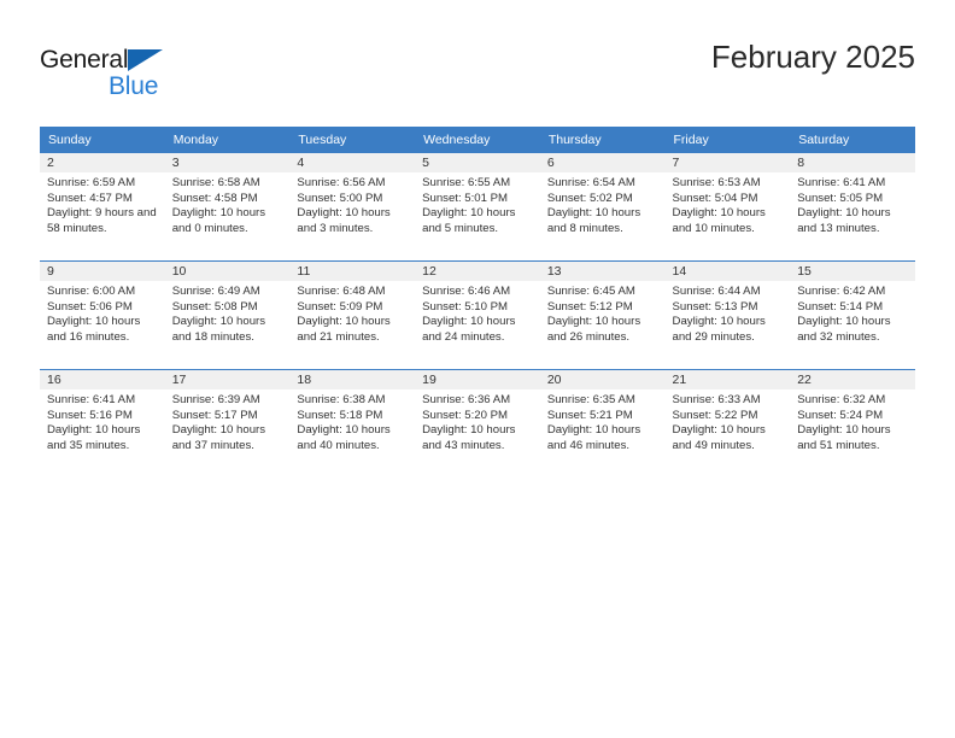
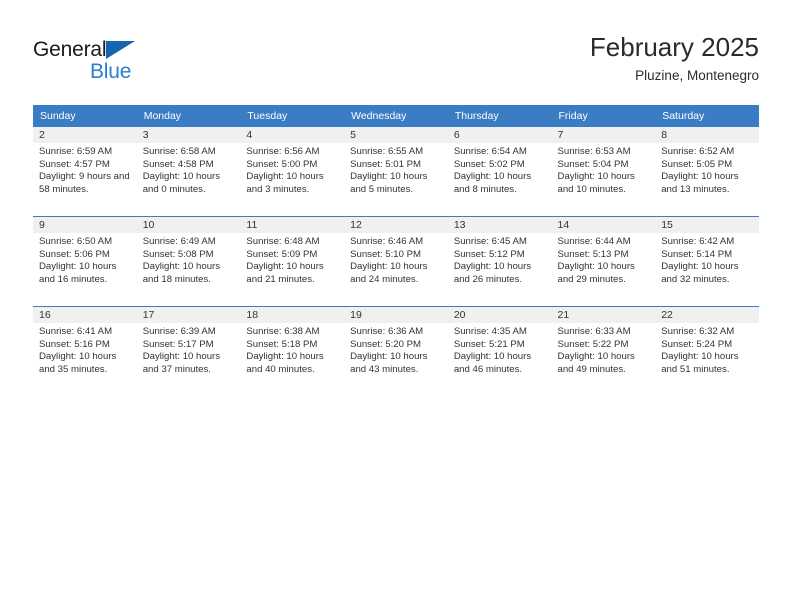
  General
  Blue
  February 2025
+ Pluzine, Montenegro
  Sunday	Monday	Tuesday	Wednesday	Thursday	Friday	Saturday
- 2Sunrise: 6:59 AMSunset: 4:57 PMDaylight: 9 hours and 58 minutes.	3Sunrise: 6:58 AMSunset: 4:58 PMDaylight: 10 hours and 0 minutes.	4Sunrise: 6:56 AMSunset: 5:00 PMDaylight: 10 hours and 3 minutes.	5Sunrise: 6:55 AMSunset: 5:01 PMDaylight: 10 hours and 5 minutes.	6Sunrise: 6:54 AMSunset: 5:02 PMDaylight: 10 hours and 8 minutes.	7Sunrise: 6:53 AMSunset: 5:04 PMDaylight: 10 hours and 10 minutes.	8Sunrise: 6:41 AMSunset: 5:05 PMDaylight: 10 hours and 13 minutes.
+ 2Sunrise: 6:59 AMSunset: 4:57 PMDaylight: 9 hours and 58 minutes.	3Sunrise: 6:58 AMSunset: 4:58 PMDaylight: 10 hours and 0 minutes.	4Sunrise: 6:56 AMSunset: 5:00 PMDaylight: 10 hours and 3 minutes.	5Sunrise: 6:55 AMSunset: 5:01 PMDaylight: 10 hours and 5 minutes.	6Sunrise: 6:54 AMSunset: 5:02 PMDaylight: 10 hours and 8 minutes.	7Sunrise: 6:53 AMSunset: 5:04 PMDaylight: 10 hours and 10 minutes.	8Sunrise: 6:52 AMSunset: 5:05 PMDaylight: 10 hours and 13 minutes.
- 9Sunrise: 6:00 AMSunset: 5:06 PMDaylight: 10 hours and 16 minutes.	10Sunrise: 6:49 AMSunset: 5:08 PMDaylight: 10 hours and 18 minutes.	11Sunrise: 6:48 AMSunset: 5:09 PMDaylight: 10 hours and 21 minutes.	12Sunrise: 6:46 AMSunset: 5:10 PMDaylight: 10 hours and 24 minutes.	13Sunrise: 6:45 AMSunset: 5:12 PMDaylight: 10 hours and 26 minutes.	14Sunrise: 6:44 AMSunset: 5:13 PMDaylight: 10 hours and 29 minutes.	15Sunrise: 6:42 AMSunset: 5:14 PMDaylight: 10 hours and 32 minutes.
+ 9Sunrise: 6:50 AMSunset: 5:06 PMDaylight: 10 hours and 16 minutes.	10Sunrise: 6:49 AMSunset: 5:08 PMDaylight: 10 hours and 18 minutes.	11Sunrise: 6:48 AMSunset: 5:09 PMDaylight: 10 hours and 21 minutes.	12Sunrise: 6:46 AMSunset: 5:10 PMDaylight: 10 hours and 24 minutes.	13Sunrise: 6:45 AMSunset: 5:12 PMDaylight: 10 hours and 26 minutes.	14Sunrise: 6:44 AMSunset: 5:13 PMDaylight: 10 hours and 29 minutes.	15Sunrise: 6:42 AMSunset: 5:14 PMDaylight: 10 hours and 32 minutes.
- 16Sunrise: 6:41 AMSunset: 5:16 PMDaylight: 10 hours and 35 minutes.	17Sunrise: 6:39 AMSunset: 5:17 PMDaylight: 10 hours and 37 minutes.	18Sunrise: 6:38 AMSunset: 5:18 PMDaylight: 10 hours and 40 minutes.	19Sunrise: 6:36 AMSunset: 5:20 PMDaylight: 10 hours and 43 minutes.	20Sunrise: 6:35 AMSunset: 5:21 PMDaylight: 10 hours and 46 minutes.	21Sunrise: 6:33 AMSunset: 5:22 PMDaylight: 10 hours and 49 minutes.	22Sunrise: 6:32 AMSunset: 5:24 PMDaylight: 10 hours and 51 minutes.
+ 16Sunrise: 6:41 AMSunset: 5:16 PMDaylight: 10 hours and 35 minutes.	17Sunrise: 6:39 AMSunset: 5:17 PMDaylight: 10 hours and 37 minutes.	18Sunrise: 6:38 AMSunset: 5:18 PMDaylight: 10 hours and 40 minutes.	19Sunrise: 6:36 AMSunset: 5:20 PMDaylight: 10 hours and 43 minutes.	20Sunrise: 4:35 AMSunset: 5:21 PMDaylight: 10 hours and 46 minutes.	21Sunrise: 6:33 AMSunset: 5:22 PMDaylight: 10 hours and 49 minutes.	22Sunrise: 6:32 AMSunset: 5:24 PMDaylight: 10 hours and 51 minutes.
